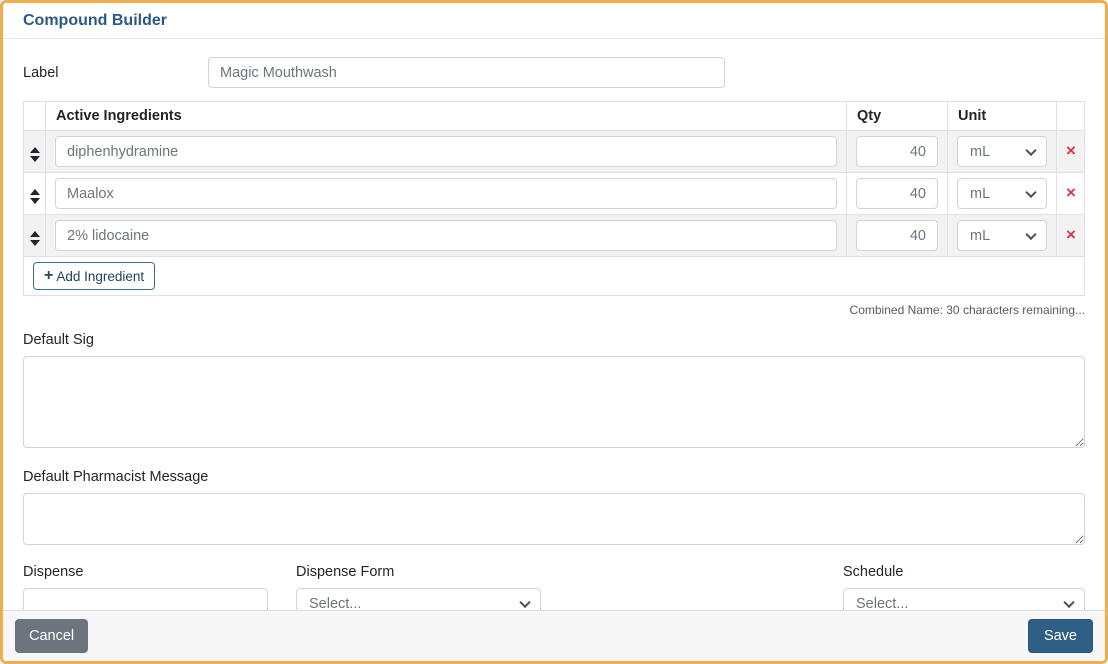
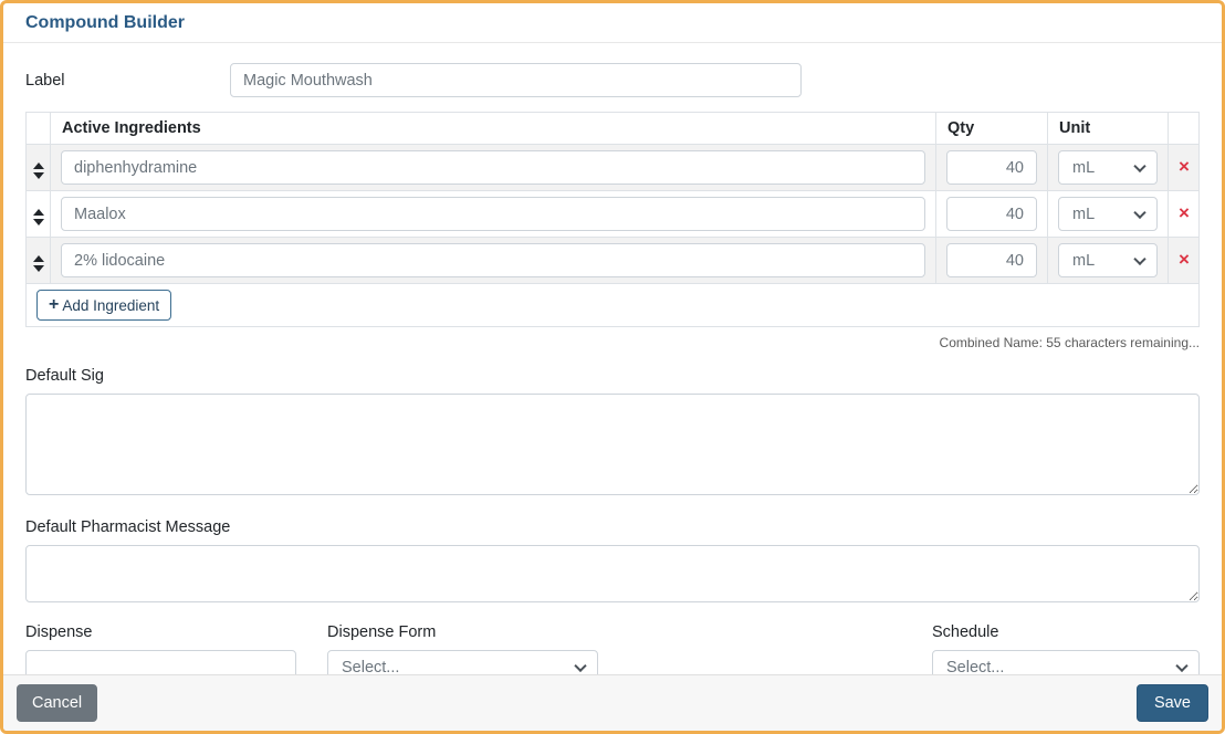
  Compound Builder
  Label
  Magic Mouthwash
  	Active Ingredients	Qty	Unit
  	diphenhydramine	40	mL	×
  	Maalox	40	mL	×
  	2% lidocaine	40	mL	×
  + Add Ingredient
- Combined Name: 30 characters remaining...
+ Combined Name: 55 characters remaining...
  Default Sig
  Default Pharmacist Message
  Dispense
  Dispense Form
  Select...
  Schedule
  Select...
  Cancel
  Save
